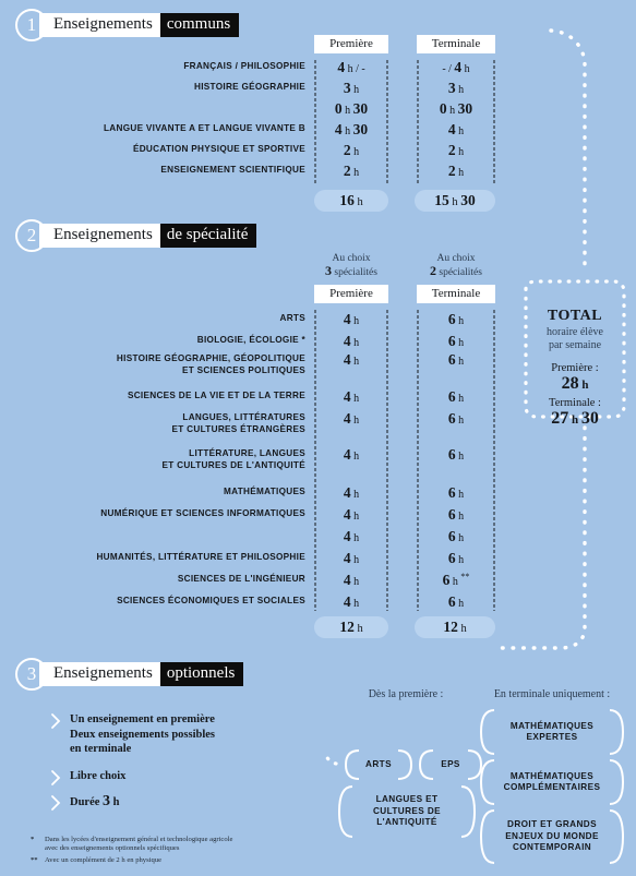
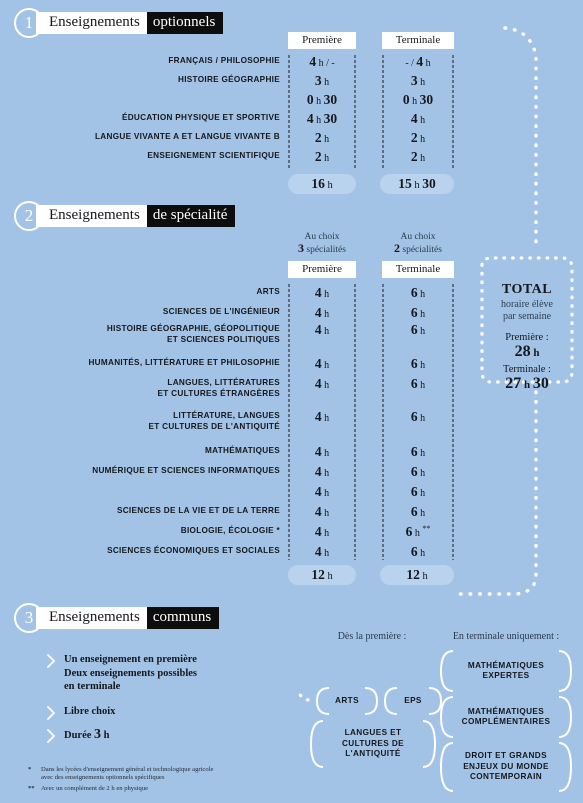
  1
  Enseignements
- communs
+ optionnels
  Première
  Terminale
  FRANÇAIS / PHILOSOPHIE
  4 h / -
  - / 4 h
  HISTOIRE GÉOGRAPHIE
  3 h
  3 h
  0 h 30
  0 h 30
- LANGUE VIVANTE A ET LANGUE VIVANTE B
+ ÉDUCATION PHYSIQUE ET SPORTIVE
  4 h 30
  4 h
- ÉDUCATION PHYSIQUE ET SPORTIVE
+ LANGUE VIVANTE A ET LANGUE VIVANTE B
  2 h
  2 h
  ENSEIGNEMENT SCIENTIFIQUE
  2 h
  2 h
  16 h
  15 h 30
  2
  Enseignements
  de spécialité
  Au choix
  3 spécialités
  Au choix
  2 spécialités
  Première
  Terminale
  ARTS
  4 h
  6 h
- BIOLOGIE, ÉCOLOGIE *
+ SCIENCES DE L'INGÉNIEUR
  4 h
  6 h
  HISTOIRE GÉOGRAPHIE, GÉOPOLITIQUE
  ET SCIENCES POLITIQUES
  4 h
  6 h
- SCIENCES DE LA VIE ET DE LA TERRE
+ HUMANITÉS, LITTÉRATURE ET PHILOSOPHIE
  4 h
  6 h
  LANGUES, LITTÉRATURES
  ET CULTURES ÉTRANGÈRES
  4 h
  6 h
  LITTÉRATURE, LANGUES
  ET CULTURES DE L'ANTIQUITÉ
  4 h
  6 h
  MATHÉMATIQUES
  4 h
  6 h
  NUMÉRIQUE ET SCIENCES INFORMATIQUES
  4 h
  6 h
  4 h
  6 h
- HUMANITÉS, LITTÉRATURE ET PHILOSOPHIE
+ SCIENCES DE LA VIE ET DE LA TERRE
  4 h
  6 h
- SCIENCES DE L'INGÉNIEUR
+ BIOLOGIE, ÉCOLOGIE *
  4 h
  6 h **
  SCIENCES ÉCONOMIQUES ET SOCIALES
  4 h
  6 h
  12 h
  12 h
  TOTAL
  horaire élève
  par semaine
  Première :
  28 h
  Terminale :
  27 h 30
  3
  Enseignements
- optionnels
+ communs
  Un enseignement en première
  Deux enseignements possibles
  en terminale
  Libre choix
  Durée 3 h
  Dès la première :
  En terminale uniquement :
  ARTS
  EPS
  LANGUES ET
  CULTURES DE
  L'ANTIQUITÉ
  MATHÉMATIQUES
  EXPERTES
  MATHÉMATIQUES
  COMPLÉMENTAIRES
  DROIT ET GRANDS
  ENJEUX DU MONDE
  CONTEMPORAIN
